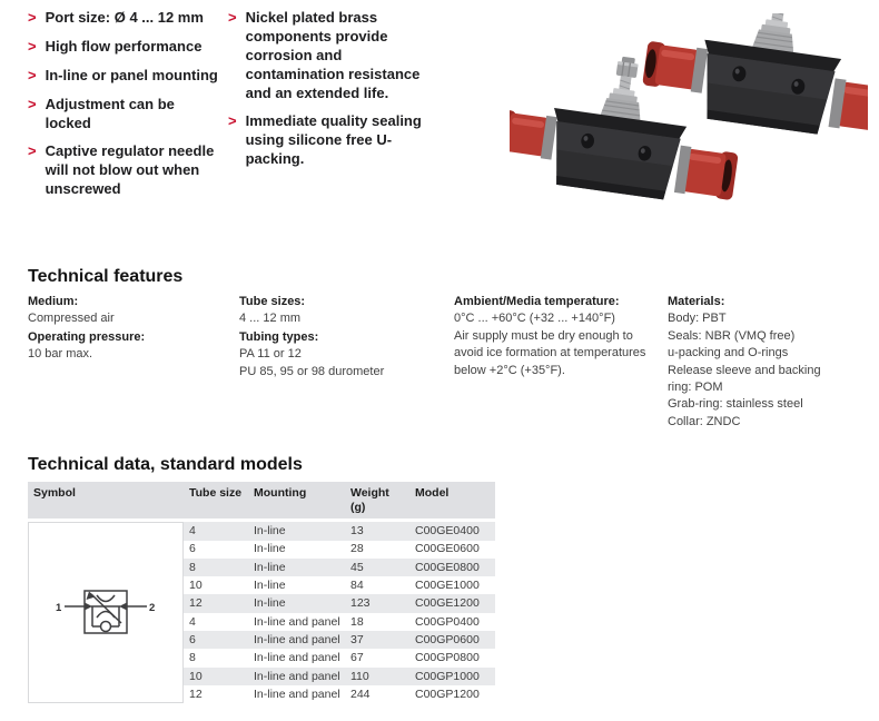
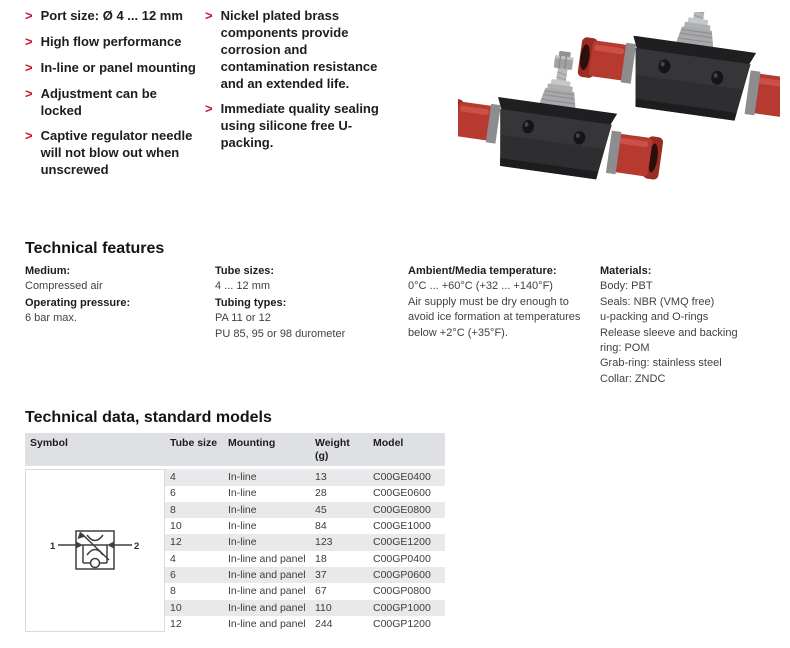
  >
  Port size: Ø 4 ... 12 mm
  >
  High flow performance
  >
  In-line or panel mounting
  >
  Adjustment can be locked
  >
  Captive regulator needle will not blow out when unscrewed
  >
  Nickel plated brass components provide corrosion and contamination resistance and an extended life.
  >
  Immediate quality sealing using silicone free U-packing.
  Technical features
  Medium:
  Compressed air
  Operating pressure:
- 10 bar max.
+ 6 bar max.
  Tube sizes:
  4 ... 12 mm
  Tubing types:
  PA 11 or 12
  PU 85, 95 or 98 durometer
  Ambient/Media temperature:
  0°C ... +60°C (+32 ... +140°F)
  Air supply must be dry enough to avoid ice formation at temperatures below +2°C (+35°F).
  Materials:
  Body: PBT
  Seals: NBR (VMQ free)
  u-packing and O-rings
  Release sleeve and backing ring: POM
  Grab-ring: stainless steel
  Collar: ZNDC
  Technical data, standard models
  Symbol
  Tube size
  Mounting
  Weight
  (g)
  Model
  1
  2
  4
  In-line
  13
  C00GE0400
  6
  In-line
  28
  C00GE0600
  8
  In-line
  45
  C00GE0800
  10
  In-line
  84
  C00GE1000
  12
  In-line
  123
  C00GE1200
  4
  In-line and panel
  18
  C00GP0400
  6
  In-line and panel
  37
  C00GP0600
  8
  In-line and panel
  67
  C00GP0800
  10
  In-line and panel
  110
  C00GP1000
  12
  In-line and panel
  244
  C00GP1200
